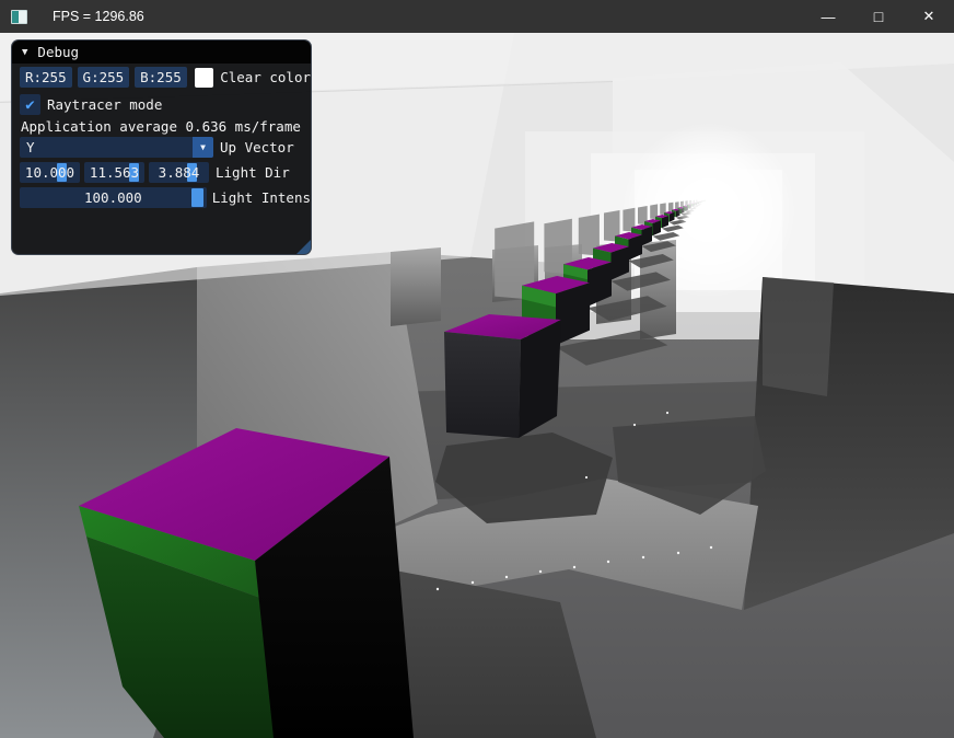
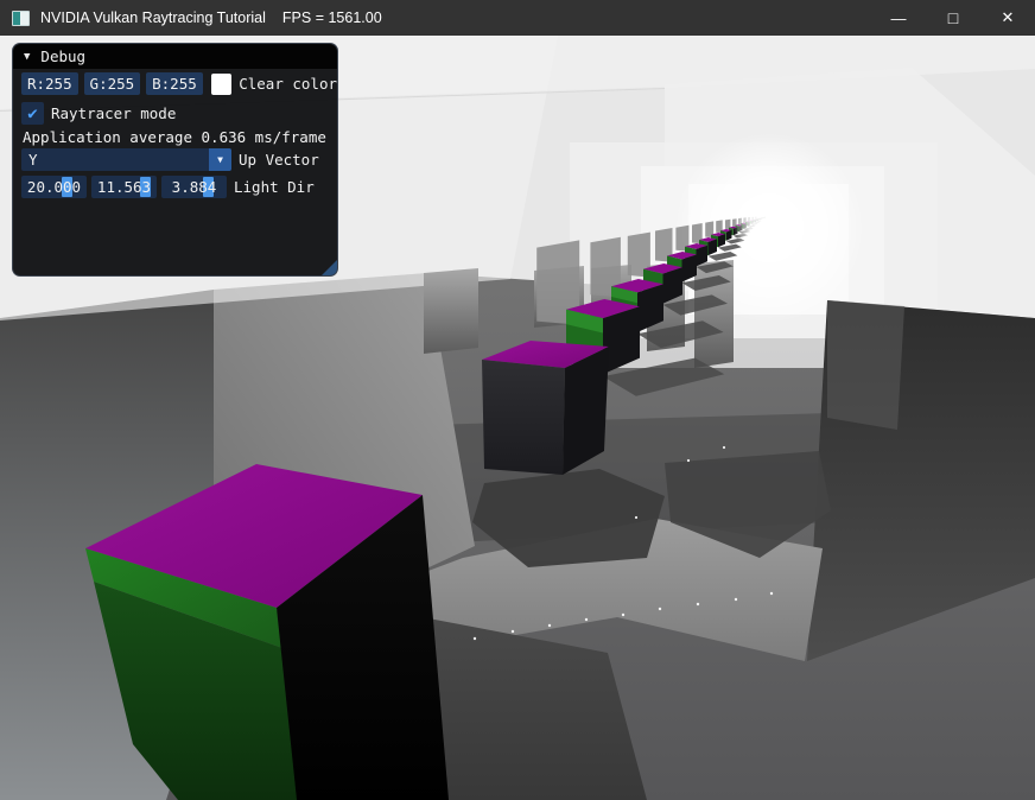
+ NVIDIA Vulkan Raytracing Tutorial
- FPS = 1296.86
+ FPS = 1561.00
  —
  □
  ✕
  ▼
  Debug
  R:255
  G:255
  B:255
  Clear color
  ✔
  Raytracer mode
  Application average 0.636 ms/frame
  Y
  ▼
  Up Vector
- 10.000
+ 20.000
  11.563
  3.884
  Light Dir
- 100.000
- Light Intens
